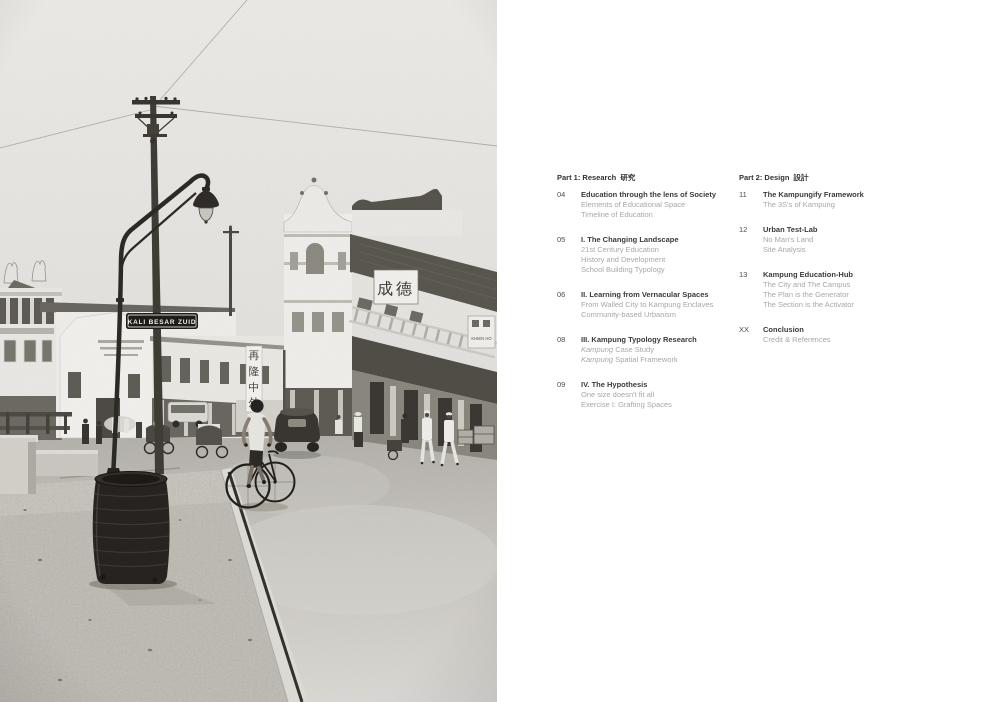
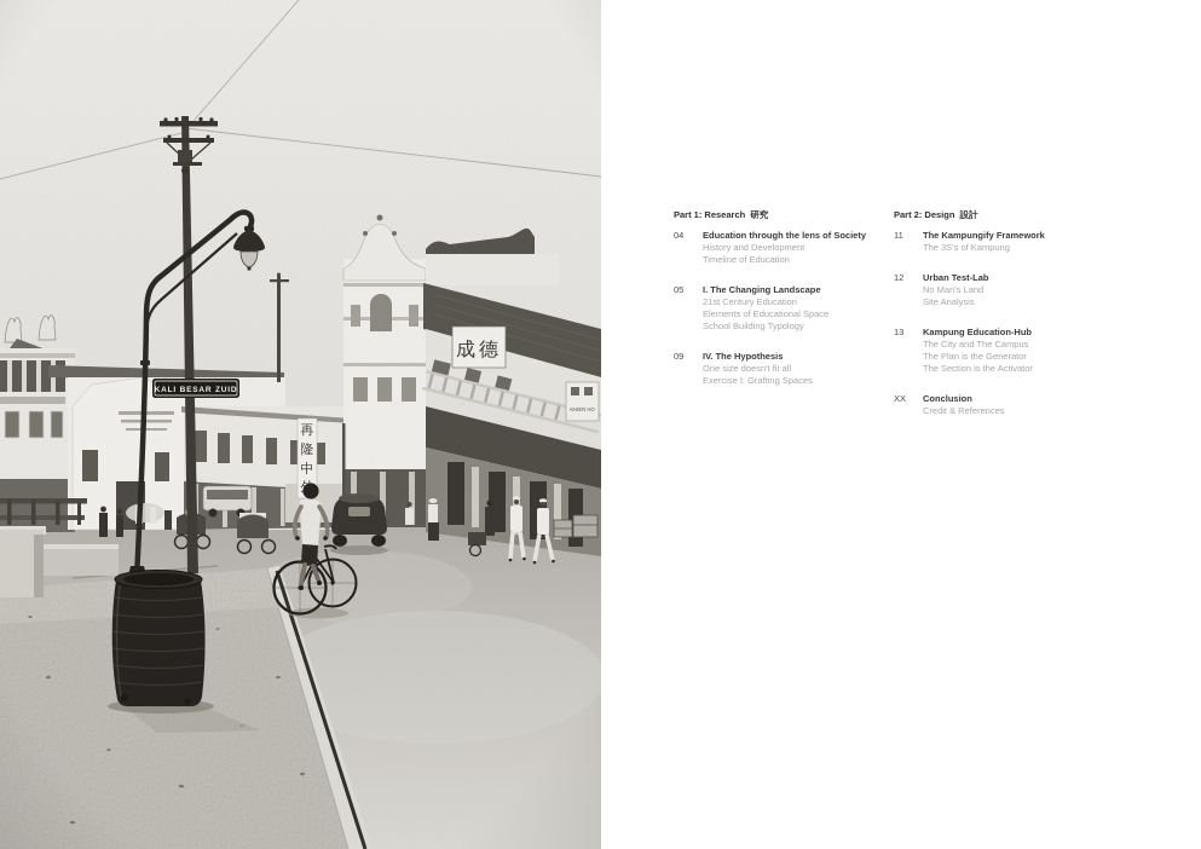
  Part 1: Research 研究
  04
  Education through the lens of Society
- Elements of Educational Space
+ History and Development
  Timeline of Education
  05
  I. The Changing Landscape
  21st Century Education
- History and Development
+ Elements of Educational Space
  School Building Typology
- 06
- II. Learning from Vernacular Spaces
- From Walled City to Kampung Enclaves
- Community-based Urbanism
- 08
- III. Kampung Typology Research
- Kampung Case Study
- Kampung Spatial Framework
  09
  IV. The Hypothesis
  One size doesn't fit all
  Exercise I: Grafting Spaces
  Part 2: Design 設計
  11
  The Kampungify Framework
  The 3S's of Kampung
  12
  Urban Test-Lab
  No Man's Land
  Site Analysis
  13
  Kampung Education-Hub
  The City and The Campus
  The Plan is the Generator
  The Section is the Activator
  XX
  Conclusion
  Credit & References
